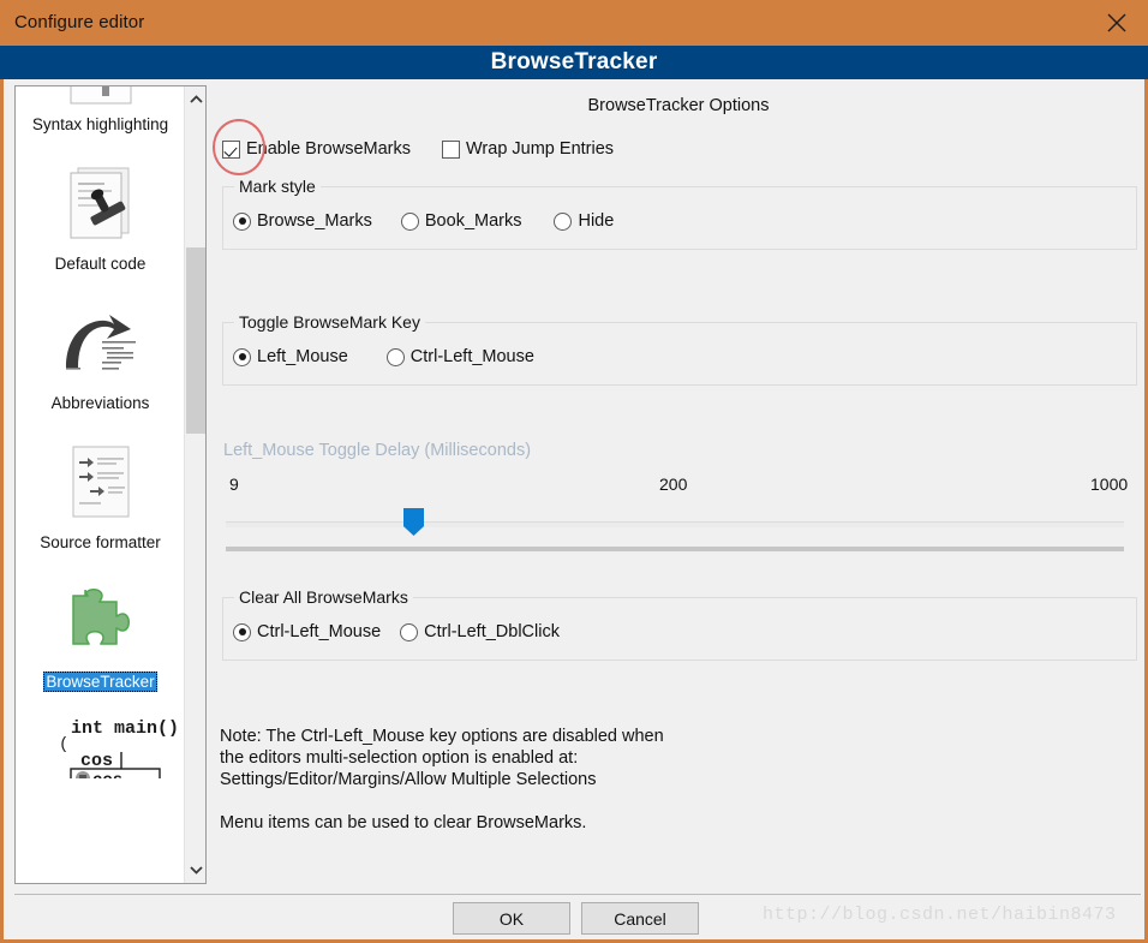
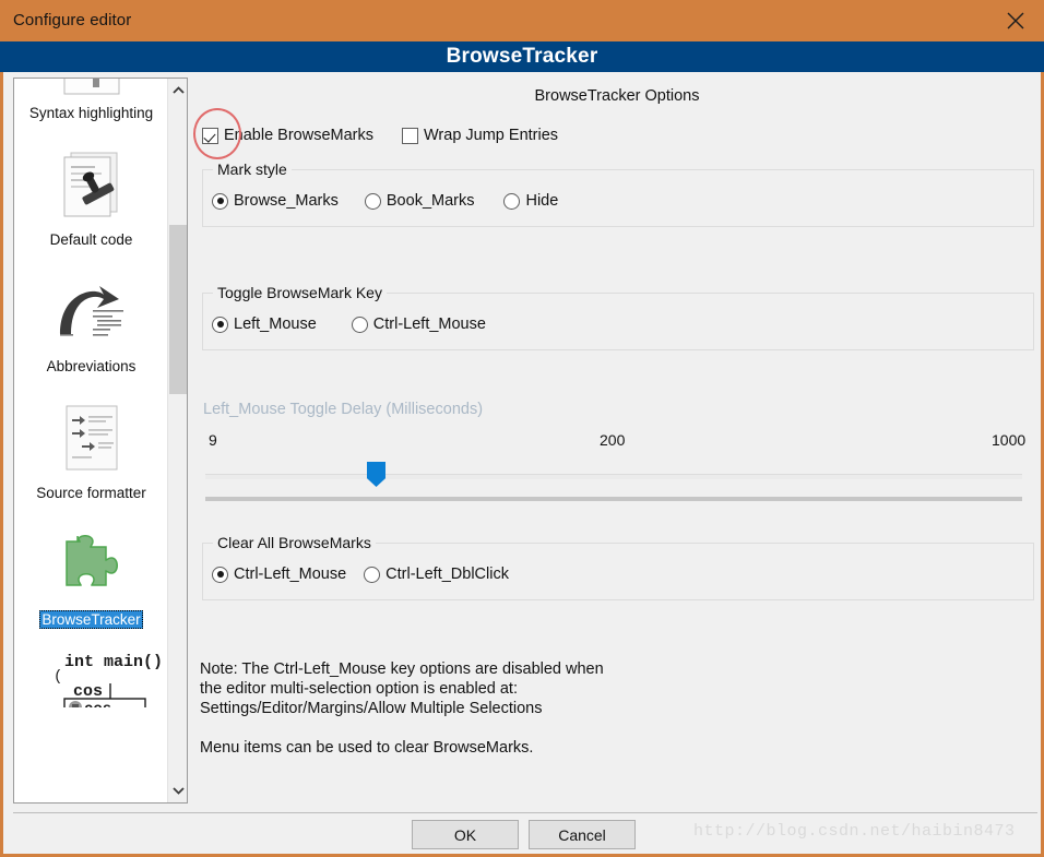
  Configure editor
  BrowseTracker
  Syntax highlighting
  Default code
  Abbreviations
  Source formatter
  BrowseTracker
  int main()
  (
  cos
  BrowseTracker Options
  Enable BrowseMarks
  Wrap Jump Entries
  Mark style
  Browse_Marks
  Book_Marks
  Hide
  Toggle BrowseMark Key
  Left_Mouse
  Ctrl-Left_Mouse
  Left_Mouse Toggle Delay (Milliseconds)
  9
  200
  1000
  Clear All BrowseMarks
  Ctrl-Left_Mouse
  Ctrl-Left_DblClick
  Note: The Ctrl-Left_Mouse key options are disabled when
- the editors multi-selection option is enabled at:
+ the editor multi-selection option is enabled at:
  Settings/Editor/Margins/Allow Multiple Selections
  Menu items can be used to clear BrowseMarks.
  OK
  Cancel
